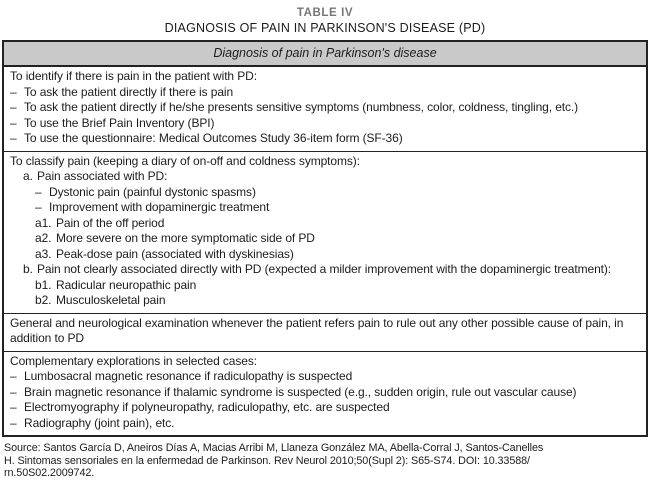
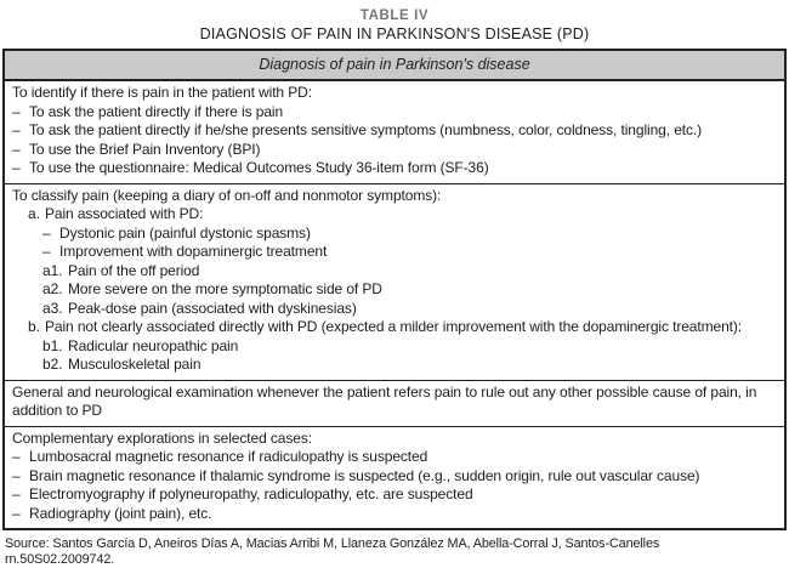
  TABLE IV
  DIAGNOSIS OF PAIN IN PARKINSON'S DISEASE (PD)
  Diagnosis of pain in Parkinson's disease
  To identify if there is pain in the patient with PD:
  –
  To ask the patient directly if there is pain
  –
  To ask the patient directly if he/she presents sensitive symptoms (numbness, color, coldness, tingling, etc.)
  –
  To use the Brief Pain Inventory (BPI)
  –
  To use the questionnaire: Medical Outcomes Study 36-item form (SF-36)
- To classify pain (keeping a diary of on-off and coldness symptoms):
+ To classify pain (keeping a diary of on-off and nonmotor symptoms):
  a.
  Pain associated with PD:
  –
  Dystonic pain (painful dystonic spasms)
  –
  Improvement with dopaminergic treatment
  a1.
  Pain of the off period
  a2.
  More severe on the more symptomatic side of PD
  a3.
  Peak-dose pain (associated with dyskinesias)
  b.
  Pain not clearly associated directly with PD (expected a milder improvement with the dopaminergic treatment):
  b1.
  Radicular neuropathic pain
  b2.
  Musculoskeletal pain
  General and neurological examination whenever the patient refers pain to rule out any other possible cause of pain, in addition to PD
  Complementary explorations in selected cases:
  –
  Lumbosacral magnetic resonance if radiculopathy is suspected
  –
  Brain magnetic resonance if thalamic syndrome is suspected (e.g., sudden origin, rule out vascular cause)
  –
  Electromyography if polyneuropathy, radiculopathy, etc. are suspected
  –
  Radiography (joint pain), etc.
  Source: Santos García D, Aneiros Días A, Macias Arribi M, Llaneza González MA, Abella-Corral J, Santos-Canelles
- H. Sintomas sensoriales en la enfermedad de Parkinson. Rev Neurol 2010;50(Supl 2): S65-S74. DOI: 10.33588/
  rn.50S02.2009742.
